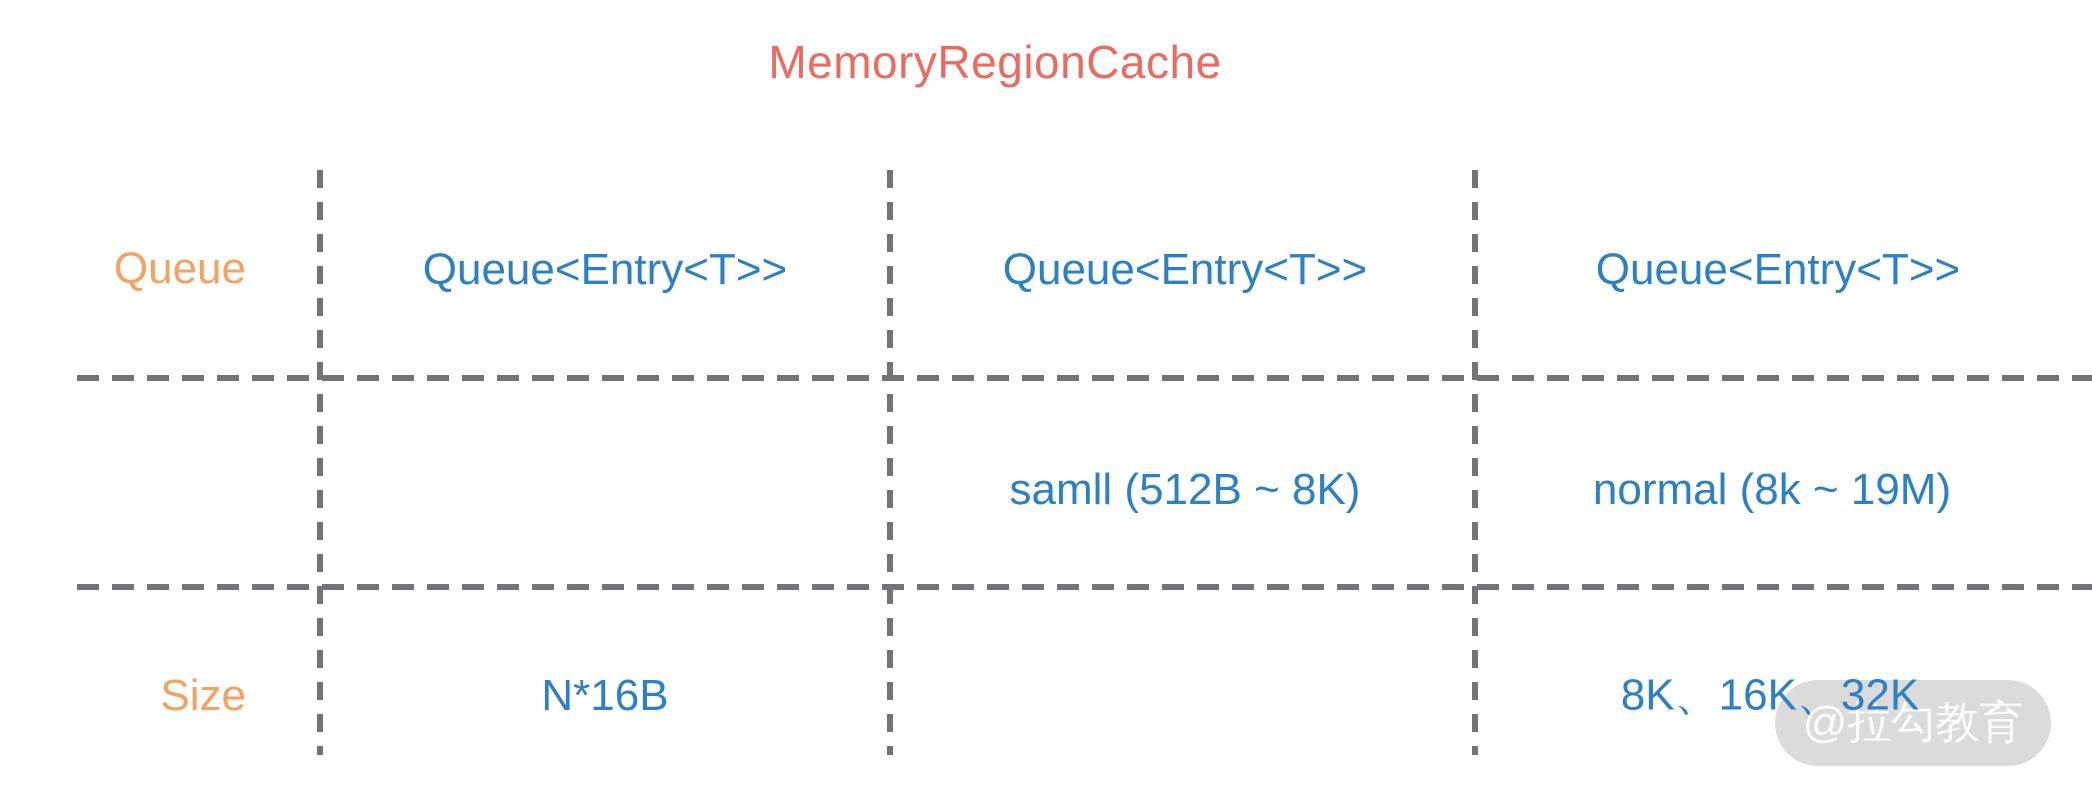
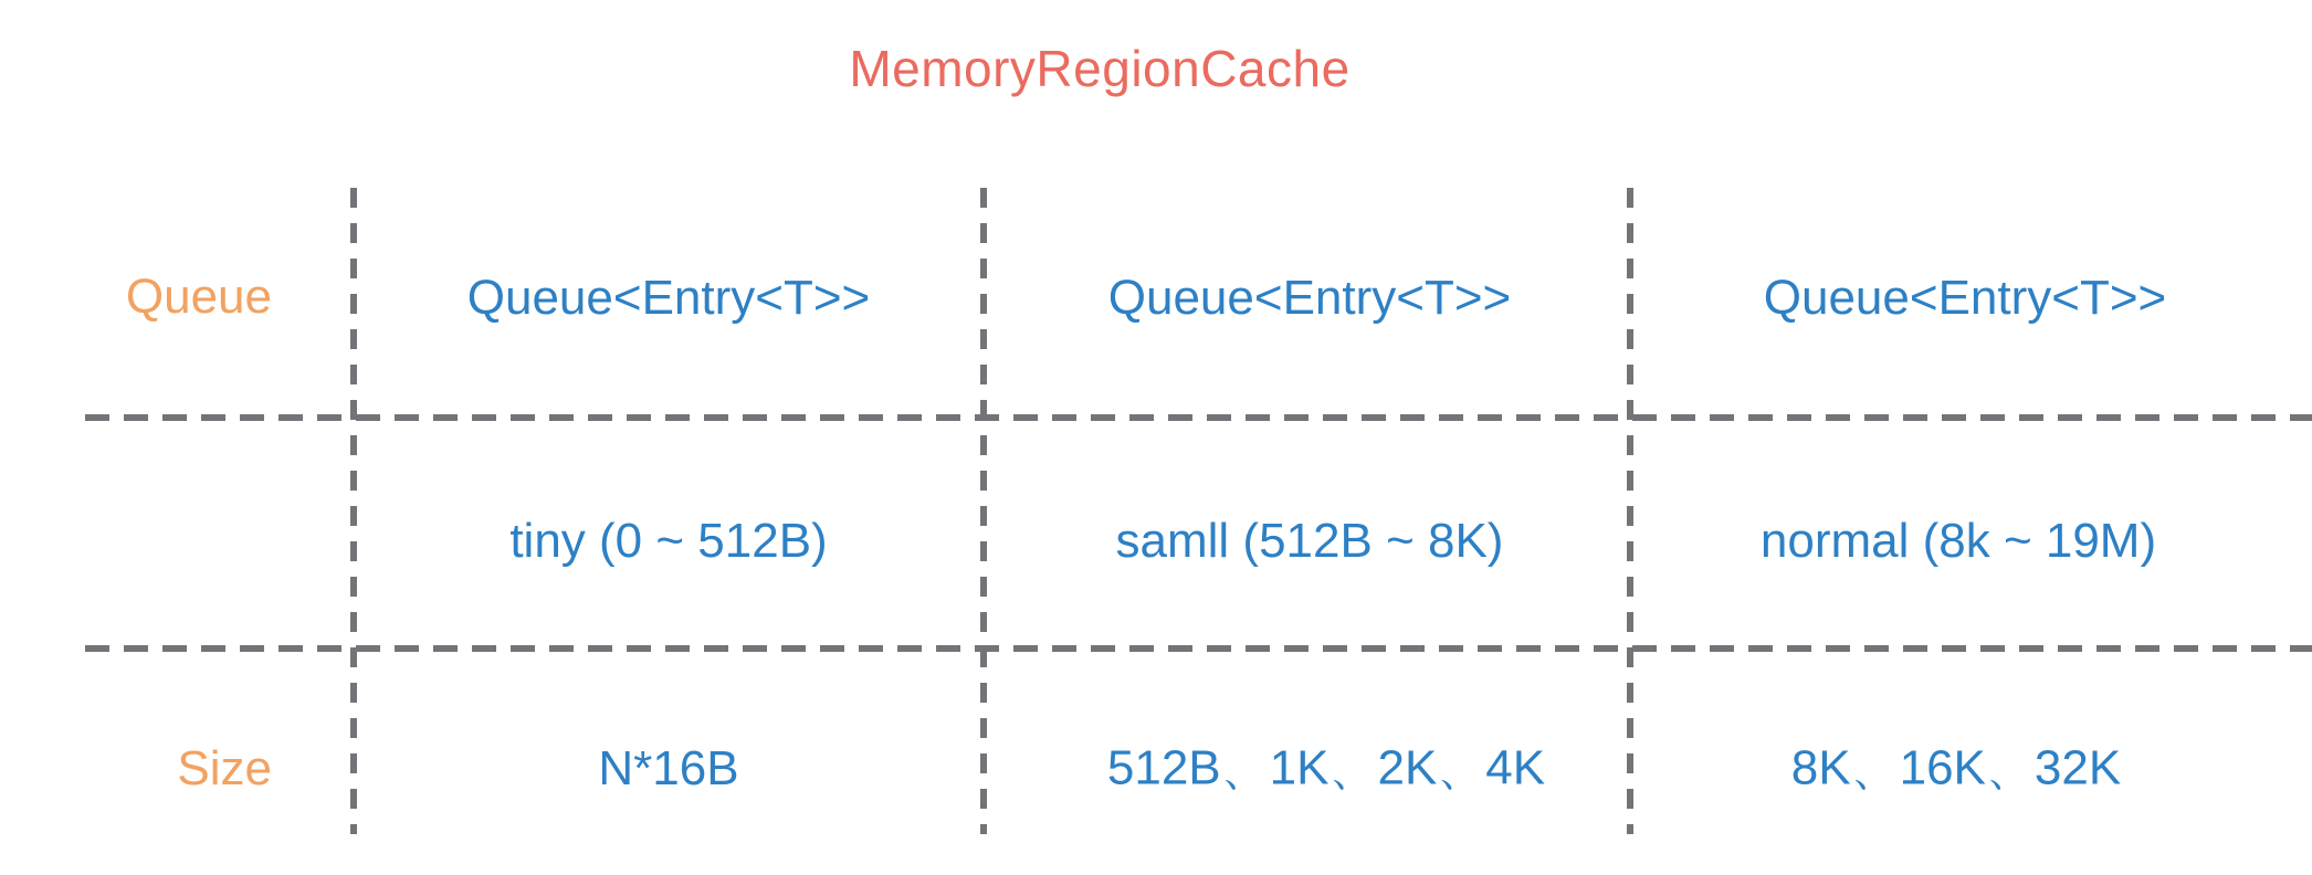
  MemoryRegionCache
  Queue
  Size
  Queue<Entry<T>>
  Queue<Entry<T>>
  Queue<Entry<T>>
+ tiny (0 ~ 512B)
  samll (512B ~ 8K)
  normal (8k ~ 19M)
  N*16B
+ 512B、1K、2K、4K
  8K、16K、32K
- @拉勾教育
